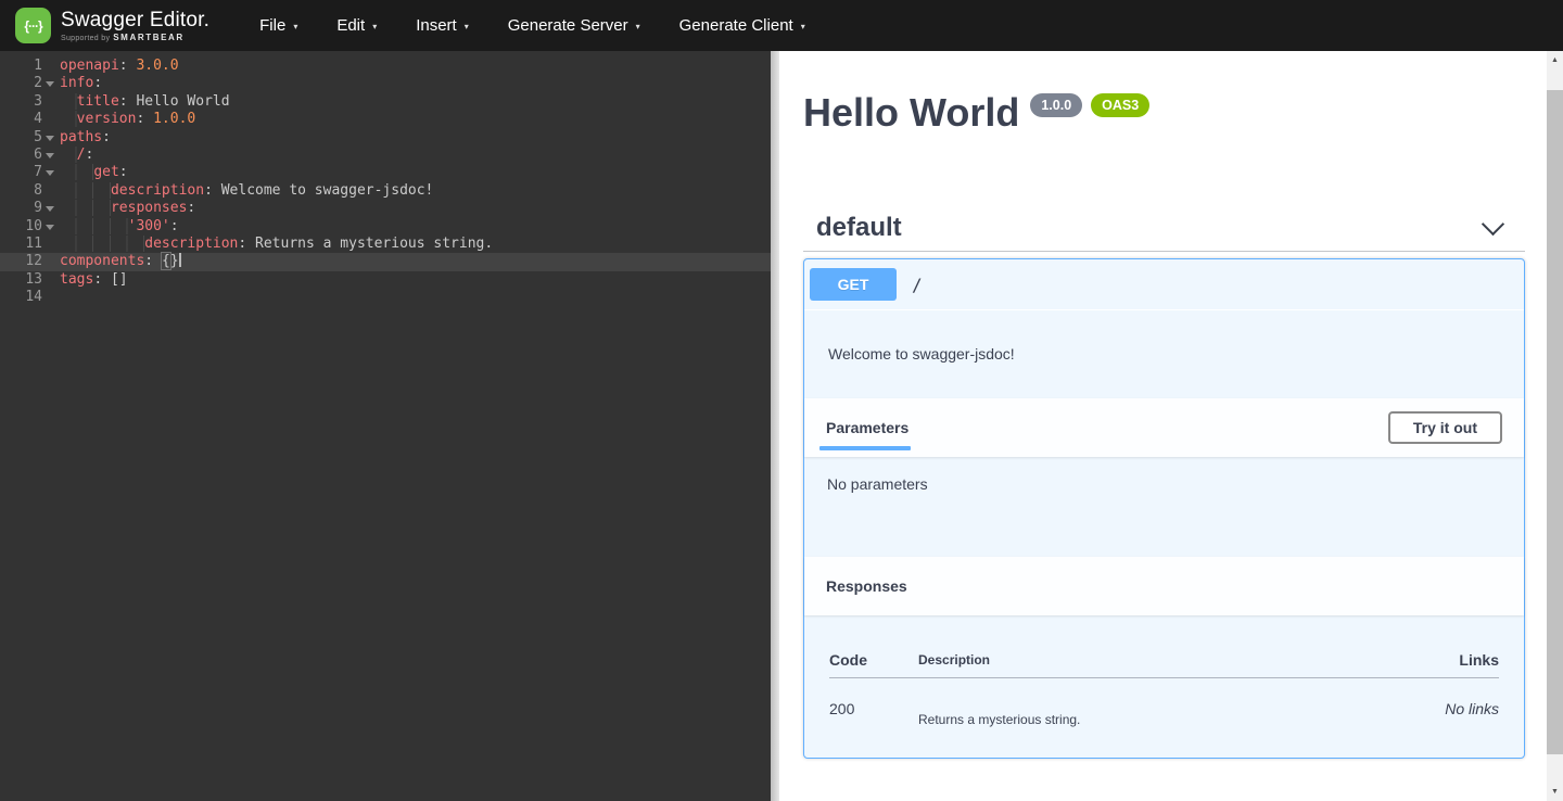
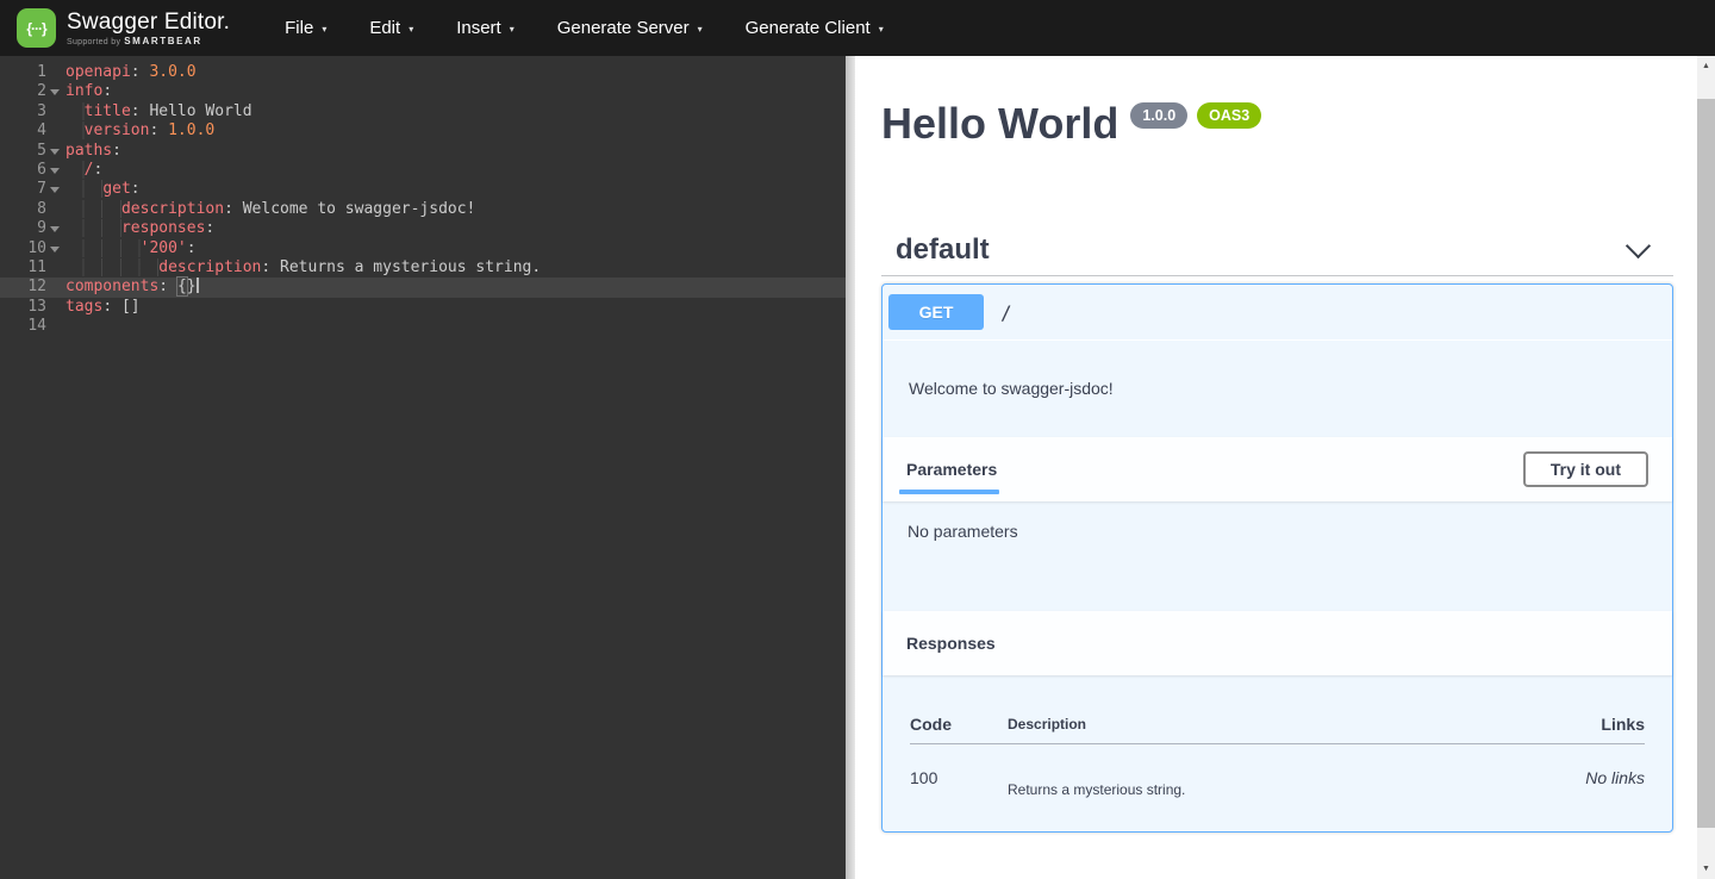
  {···}
  Swagger Editor.
  File
  ▾
  Edit
  ▾
  Insert
  ▾
  Generate Server
  ▾
  Generate Client
  ▾
  1
  openapi: 3.0.0
  2
  info:
  3
  title: Hello World
  4
  version: 1.0.0
  5
  paths:
  6
  /:
  7
  get:
  8
  description: Welcome to swagger-jsdoc!
  9
  responses:
  10
- '300':
+ '200':
  11
  description: Returns a mysterious string.
  12
  components: {}
  13
  tags: []
  14
  Hello World
  1.0.0
  OAS3
  default
  GET
  /
  Welcome to swagger-jsdoc!
  Parameters
  Try it out
  No parameters
  Responses
  Code	Description	Links
- 200	Returns a mysterious string.	No links
+ 100	Returns a mysterious string.	No links
